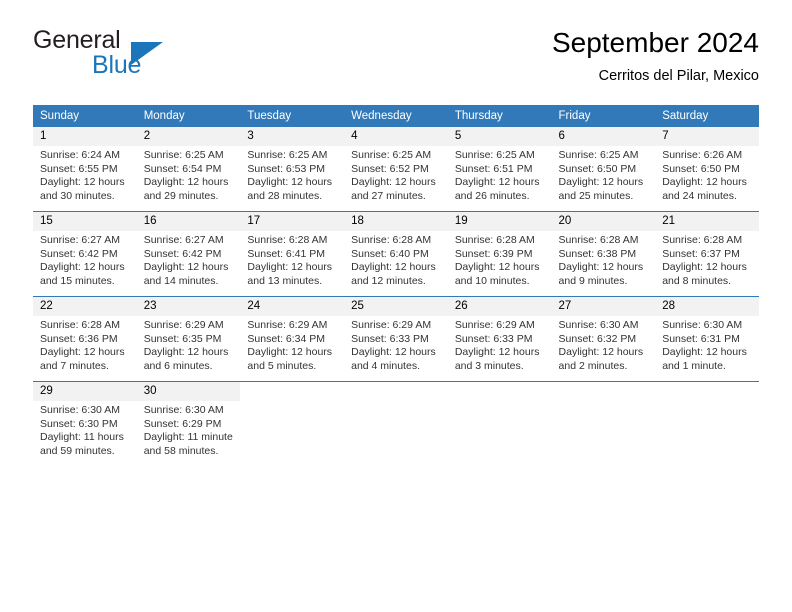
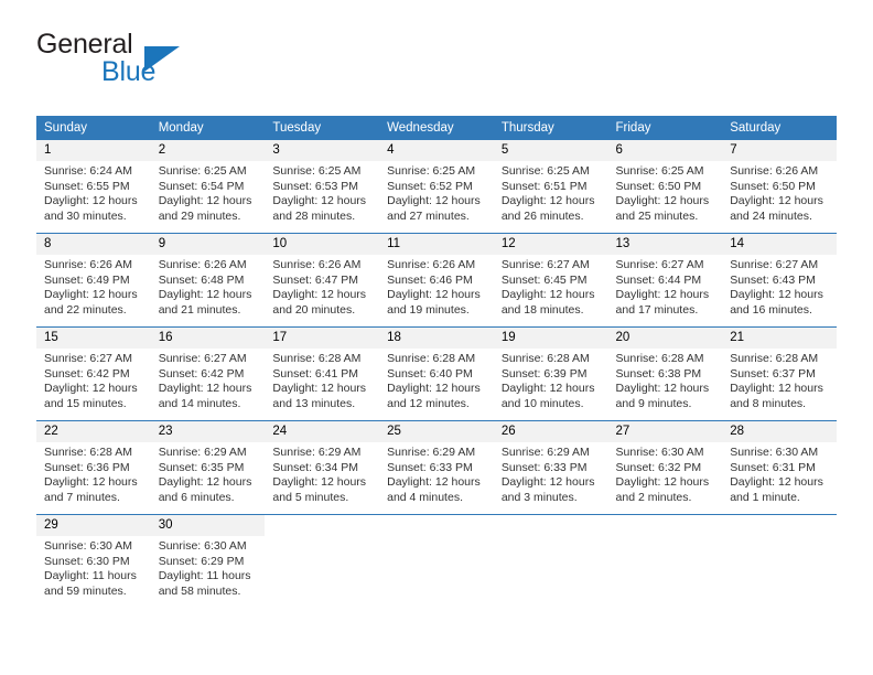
  General
  Blue
- September 2024
- Cerritos del Pilar, Mexico
  Sunday	Monday	Tuesday	Wednesday	Thursday	Friday	Saturday
  1 Sunrise: 6:24 AM Sunset: 6:55 PM Daylight: 12 hours and 30 minutes.	2 Sunrise: 6:25 AM Sunset: 6:54 PM Daylight: 12 hours and 29 minutes.	3 Sunrise: 6:25 AM Sunset: 6:53 PM Daylight: 12 hours and 28 minutes.	4 Sunrise: 6:25 AM Sunset: 6:52 PM Daylight: 12 hours and 27 minutes.	5 Sunrise: 6:25 AM Sunset: 6:51 PM Daylight: 12 hours and 26 minutes.	6 Sunrise: 6:25 AM Sunset: 6:50 PM Daylight: 12 hours and 25 minutes.	7 Sunrise: 6:26 AM Sunset: 6:50 PM Daylight: 12 hours and 24 minutes.
+ 8 Sunrise: 6:26 AM Sunset: 6:49 PM Daylight: 12 hours and 22 minutes.	9 Sunrise: 6:26 AM Sunset: 6:48 PM Daylight: 12 hours and 21 minutes.	10 Sunrise: 6:26 AM Sunset: 6:47 PM Daylight: 12 hours and 20 minutes.	11 Sunrise: 6:26 AM Sunset: 6:46 PM Daylight: 12 hours and 19 minutes.	12 Sunrise: 6:27 AM Sunset: 6:45 PM Daylight: 12 hours and 18 minutes.	13 Sunrise: 6:27 AM Sunset: 6:44 PM Daylight: 12 hours and 17 minutes.	14 Sunrise: 6:27 AM Sunset: 6:43 PM Daylight: 12 hours and 16 minutes.
  15 Sunrise: 6:27 AM Sunset: 6:42 PM Daylight: 12 hours and 15 minutes.	16 Sunrise: 6:27 AM Sunset: 6:42 PM Daylight: 12 hours and 14 minutes.	17 Sunrise: 6:28 AM Sunset: 6:41 PM Daylight: 12 hours and 13 minutes.	18 Sunrise: 6:28 AM Sunset: 6:40 PM Daylight: 12 hours and 12 minutes.	19 Sunrise: 6:28 AM Sunset: 6:39 PM Daylight: 12 hours and 10 minutes.	20 Sunrise: 6:28 AM Sunset: 6:38 PM Daylight: 12 hours and 9 minutes.	21 Sunrise: 6:28 AM Sunset: 6:37 PM Daylight: 12 hours and 8 minutes.
  22 Sunrise: 6:28 AM Sunset: 6:36 PM Daylight: 12 hours and 7 minutes.	23 Sunrise: 6:29 AM Sunset: 6:35 PM Daylight: 12 hours and 6 minutes.	24 Sunrise: 6:29 AM Sunset: 6:34 PM Daylight: 12 hours and 5 minutes.	25 Sunrise: 6:29 AM Sunset: 6:33 PM Daylight: 12 hours and 4 minutes.	26 Sunrise: 6:29 AM Sunset: 6:33 PM Daylight: 12 hours and 3 minutes.	27 Sunrise: 6:30 AM Sunset: 6:32 PM Daylight: 12 hours and 2 minutes.	28 Sunrise: 6:30 AM Sunset: 6:31 PM Daylight: 12 hours and 1 minute.
- 29 Sunrise: 6:30 AM Sunset: 6:30 PM Daylight: 11 hours and 59 minutes.	30 Sunrise: 6:30 AM Sunset: 6:29 PM Daylight: 11 minute and 58 minutes.
+ 29 Sunrise: 6:30 AM Sunset: 6:30 PM Daylight: 11 hours and 59 minutes.	30 Sunrise: 6:30 AM Sunset: 6:29 PM Daylight: 11 hours and 58 minutes.
